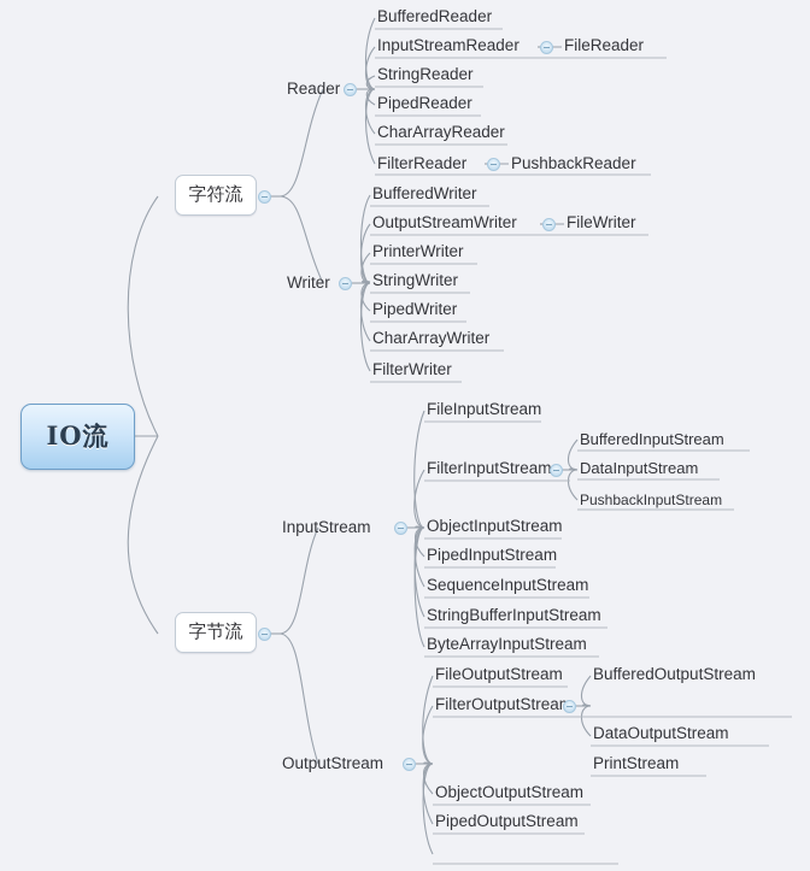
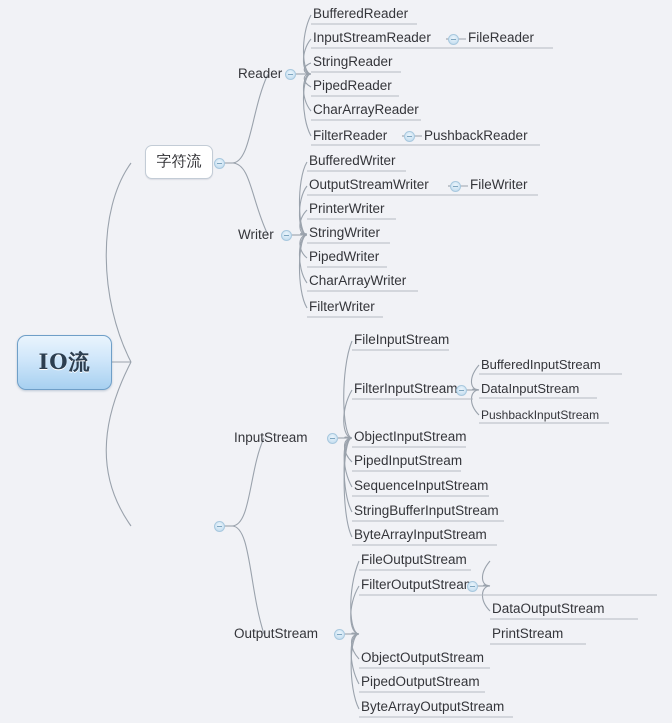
  IO流
  字符流
- 字节流
  Reader
  BufferedReader
  InputStreamReader
  FileReader
  StringReader
  PipedReader
  CharArrayReader
  FilterReader
  PushbackReader
  Writer
  BufferedWriter
  OutputStreamWriter
  FileWriter
  PrinterWriter
  StringWriter
  PipedWriter
  CharArrayWriter
  FilterWriter
  InputStream
  FileInputStream
  FilterInputStream
  BufferedInputStream
  DataInputStream
  PushbackInputStream
  ObjectInputStream
  PipedInputStream
  SequenceInputStream
  StringBufferInputStream
  ByteArrayInputStream
  OutputStream
  FileOutputStream
  FilterOutputStrea
- BufferedOutputStream
  DataOutputStream
  PrintStream
  ObjectOutputStream
  PipedOutputStream
+ ByteArrayOutputStream
